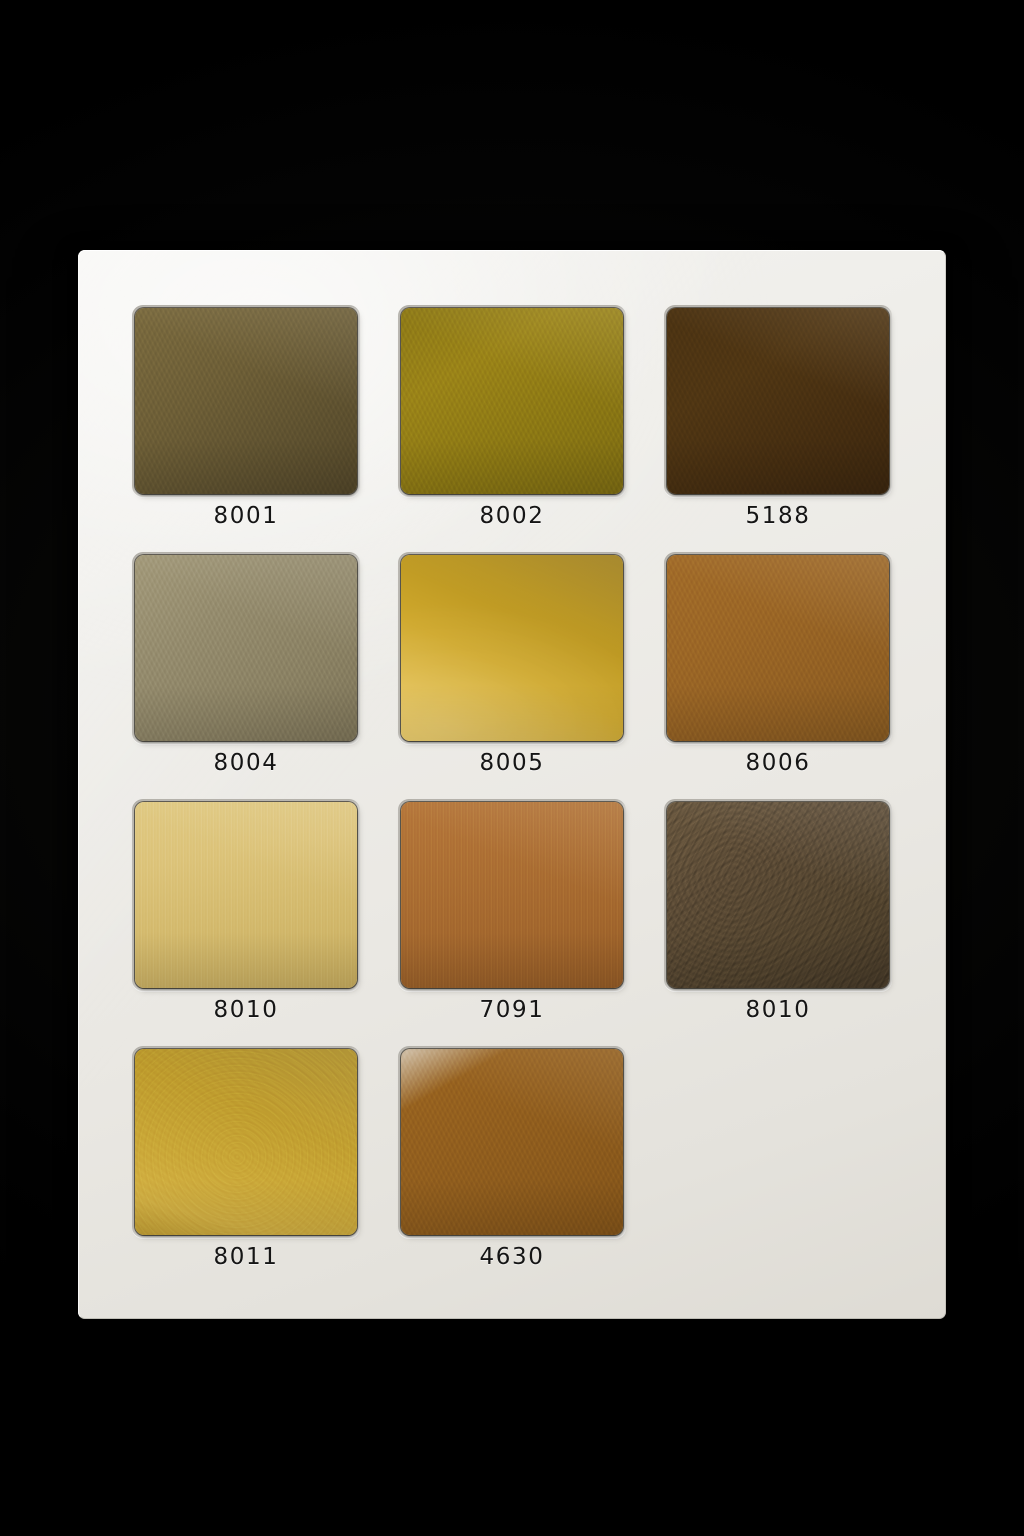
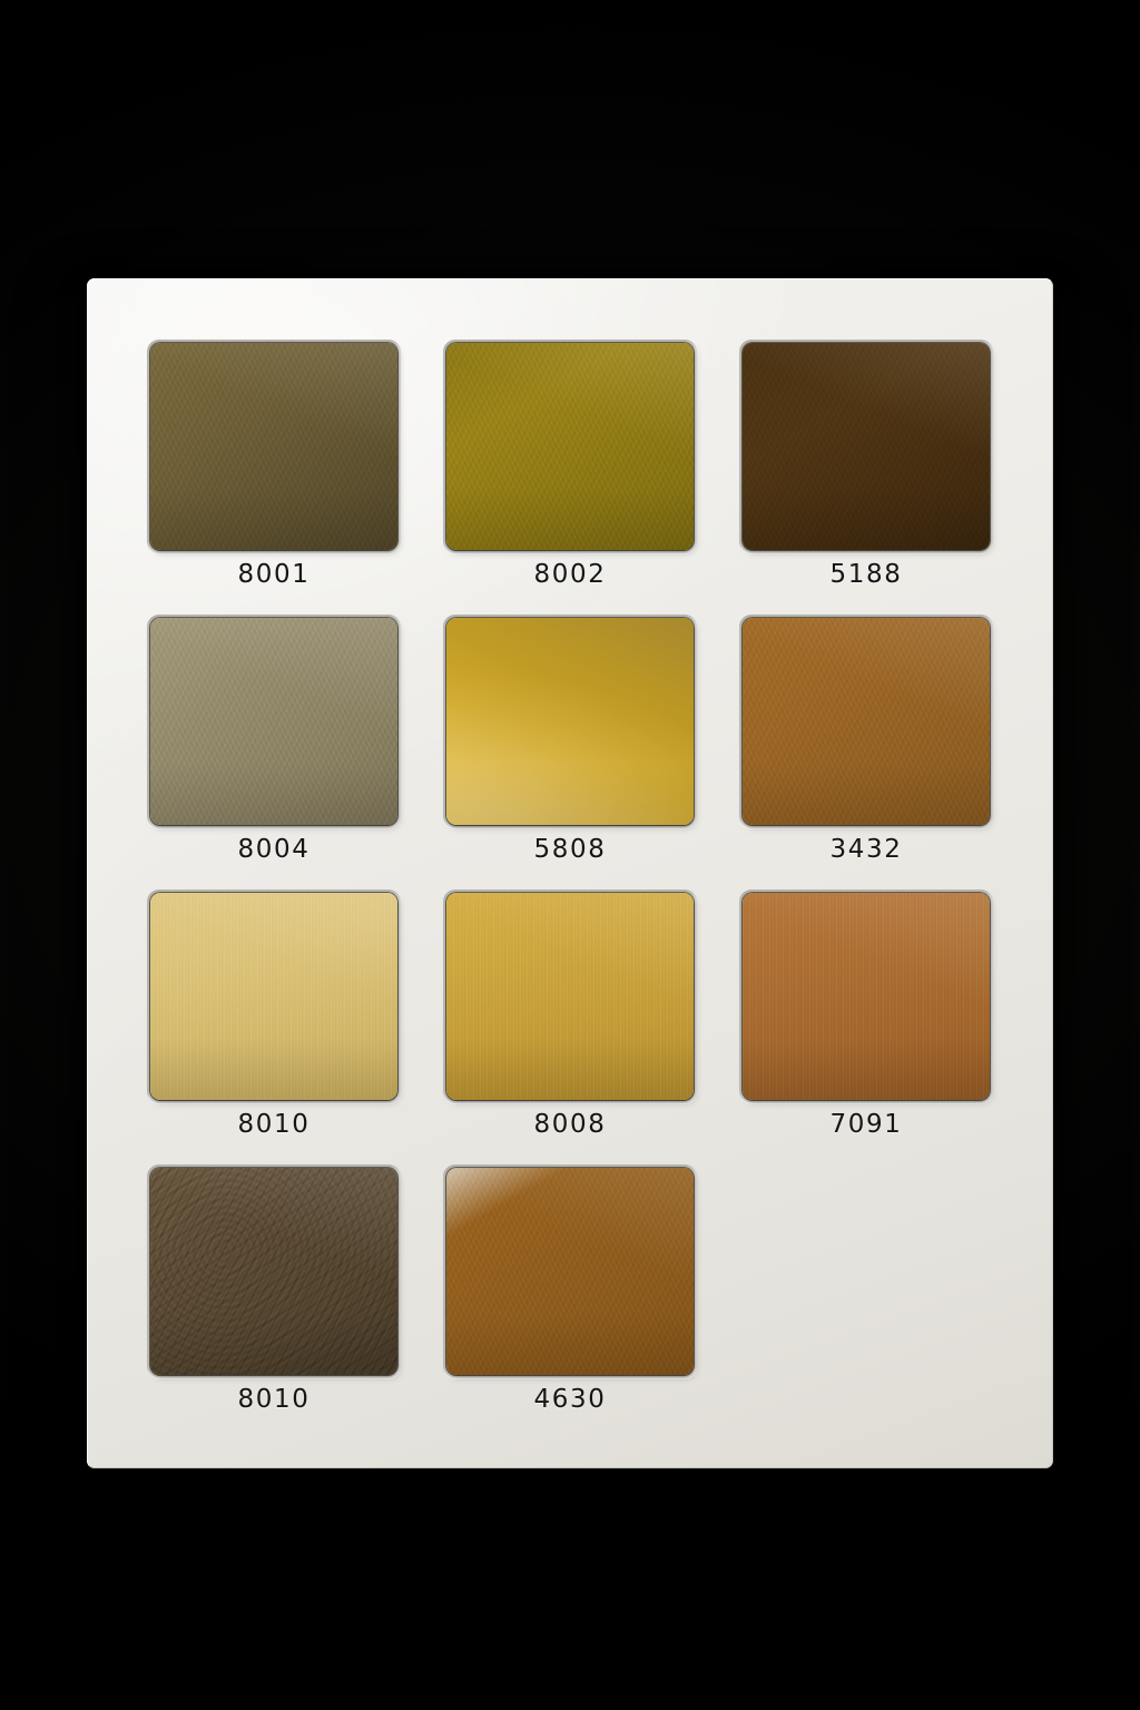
  8001
  8002
  5188
  8004
- 8005
+ 5808
- 8006
+ 3432
  8010
+ 8008
  7091
  8010
- 8011
  4630
